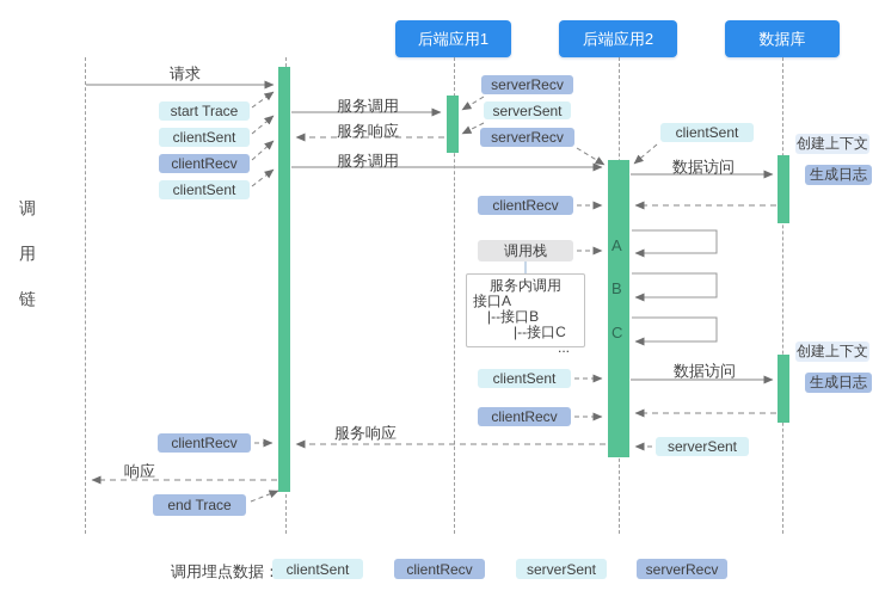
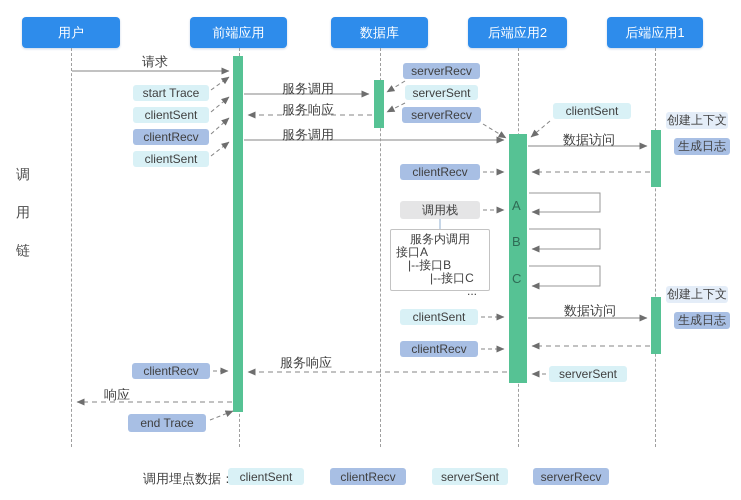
  调
  用
  链
  服务内调用
  接口A
  |--接口B
  |--接口C
  ...
  调用埋点数据
+ 用户
+ 前端应用
- 后端应用1
+ 数据库
  后端应用2
- 数据库
+ 后端应用1
  start Trace
  clientSent
  clientRecv
  clientSent
  serverRecv
  serverSent
  serverRecv
  clientSent
  创建上下文
  生成日志
  clientRecv
  调用栈
  clientSent
  clientRecv
  serverSent
  创建上下文
  生成日志
  clientRecv
  end Trace
  请求
  服务调用
  服务响应
  服务调用
  数据访问
  数据访问
  服务响应
  响应
  A
  B
  C
  clientSent
  clientRecv
  serverSent
  serverRecv
